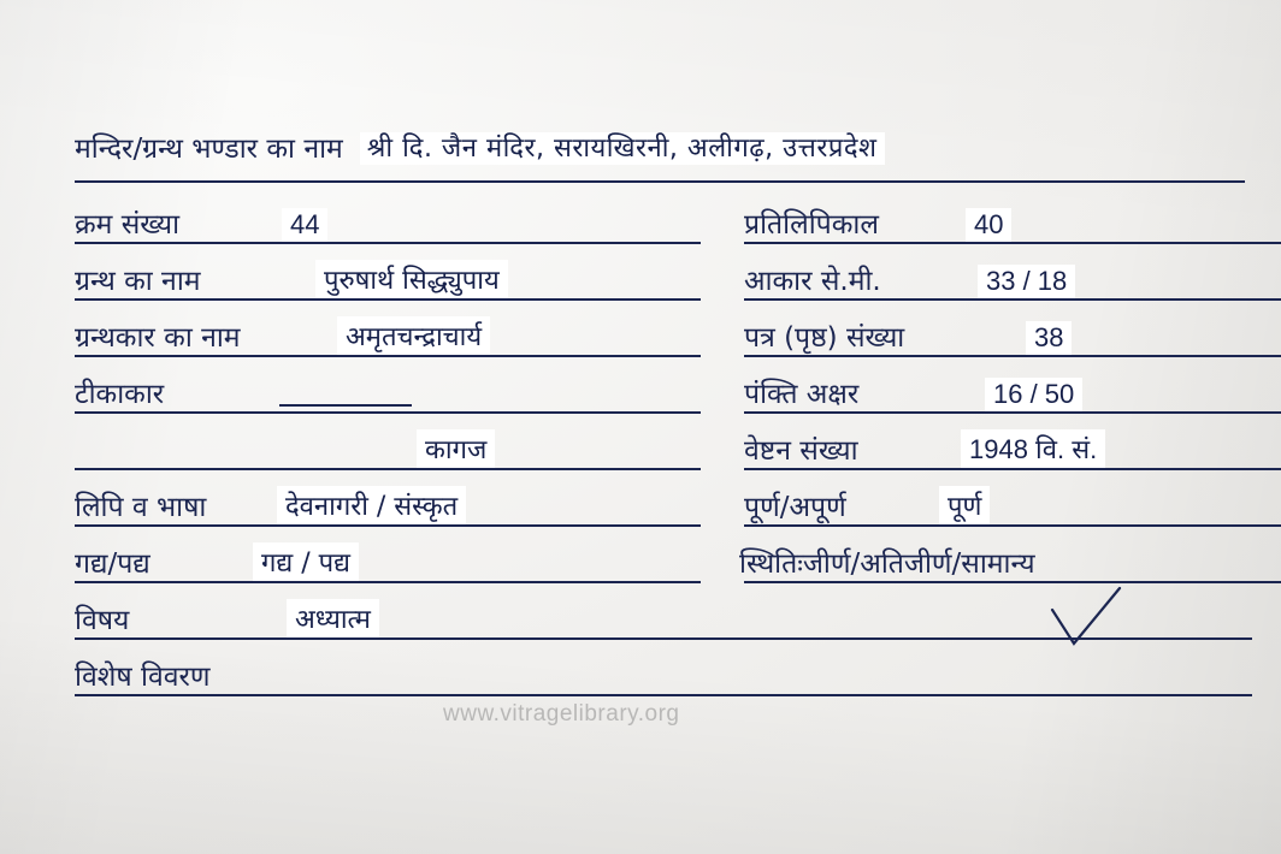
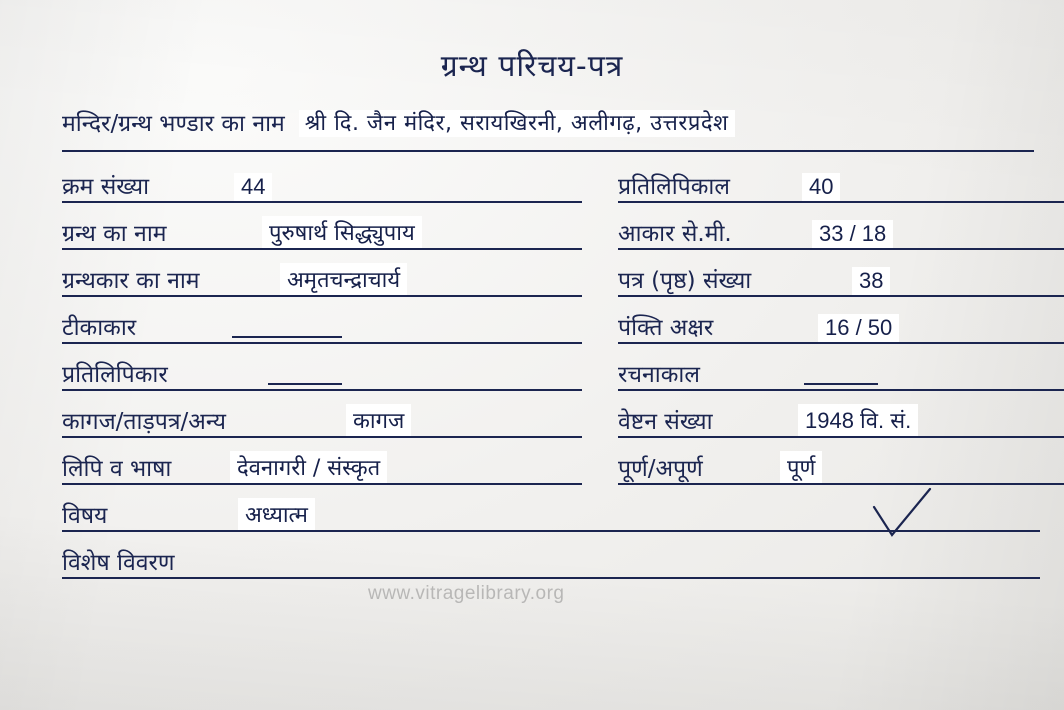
+ ग्रन्थ परिचय-पत्र
  मन्दिर/ग्रन्थ भण्डार का नाम
  श्री दि. जैन मंदिर, सरायखिरनी, अलीगढ़, उत्तरप्रदेश
  क्रम संख्या
  44
  प्रतिलिपिकाल
  40
  ग्रन्थ का नाम
  पुरुषार्थ सिद्ध्युपाय
  आकार से.मी.
  33 / 18
  ग्रन्थकार का नाम
  अमृतचन्द्राचार्य
  पत्र (पृष्ठ) संख्या
  38
  टीकाकार
  पंक्ति अक्षर
  16 / 50
+ प्रतिलिपिकार
+ रचनाकाल
+ कागज/ताड़पत्र/अन्य
  कागज
  वेष्टन संख्या
  1948 वि. सं.
  लिपि व भाषा
  देवनागरी / संस्कृत
  पूर्ण/अपूर्ण
  पूर्ण
- गद्य/पद्य
- गद्य / पद्य
- स्थितिःजीर्ण/अतिजीर्ण/सामान्य
  विषय
  अध्यात्म
  विशेष विवरण
  www.vitragelibrary.org
